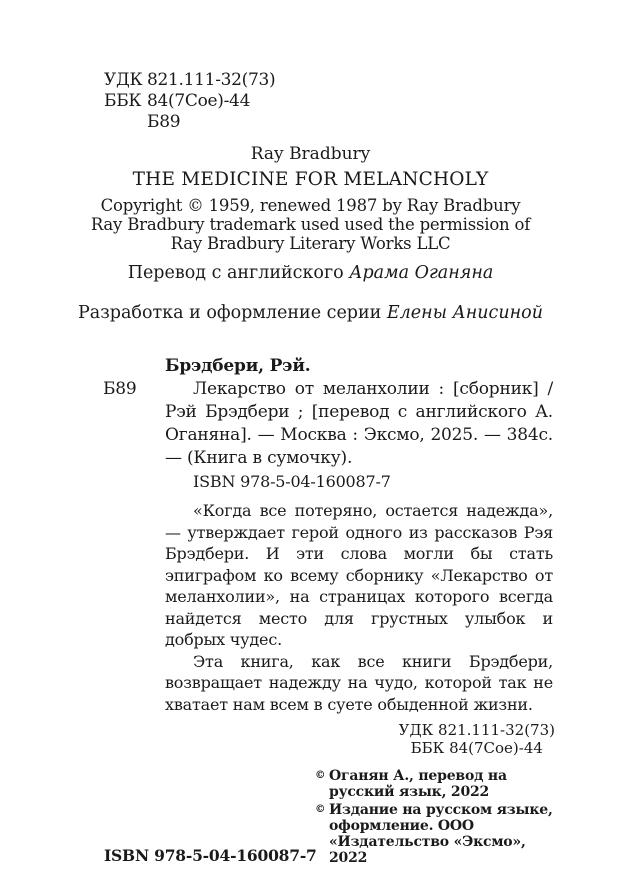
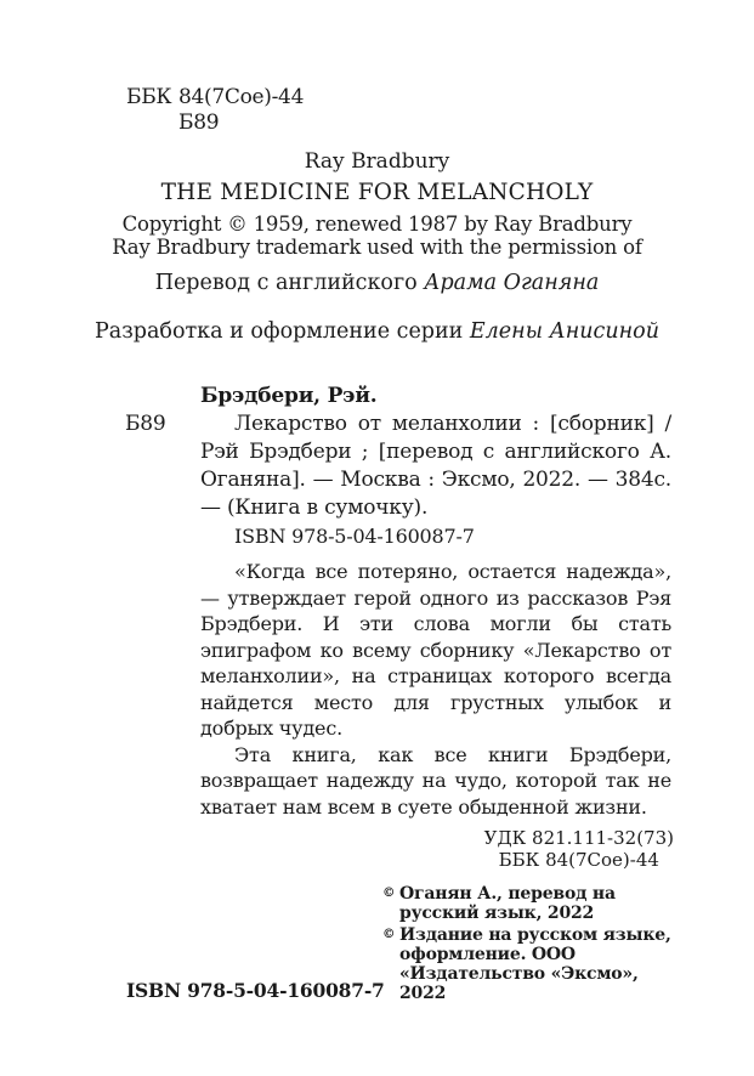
- УДК
- 821.111-32(73)
  ББК
  84(7Сое)-44
  Б89
  Ray Bradbury
  THE MEDICINE FOR MELANCHOLY
  Copyright © 1959, renewed 1987 by Ray Bradbury
- Ray Bradbury trademark used used the permission of
+ Ray Bradbury trademark used with the permission of
- Ray Bradbury Literary Works LLC
  Перевод с английского Арама Оганяна
  Разработка и оформление серии Елены Анисиной
  Б89
  Брэдбери, Рэй.
- Лекарство от меланхолии : [сборник] / Рэй Брэдбери ; [перевод с английского А. Оганяна]. — Москва : Эксмо, 2025. — 384с. — (Книга в сумочку).
+ Лекарство от меланхолии : [сборник] / Рэй Брэдбери ; [перевод с английского А. Оганяна]. — Москва : Эксмо, 2022. — 384с. — (Книга в сумочку).
  ISBN 978-5-04-160087-7
  «Когда все потеряно, остается надежда», — утверждает герой одного из рассказов Рэя Брэдбери. И эти слова могли бы стать эпиграфом ко всему сборнику «Лекарство от меланхолии», на страницах которого всегда найдется место для грустных улыбок и добрых чудес.
  Эта книга, как все книги Брэдбери, возвращает надежду на чудо, которой так не хватает нам всем в суете обыденной жизни.
  УДК 821.111-32(73)
  ББК 84(7Сое)-44
  ©
  Оганян А., перевод на русский язык, 2022
  ©
  Издание на русском языке, оформление. ООО «Издательство «Эксмо», 2022
  ISBN 978-5-04-160087-7
